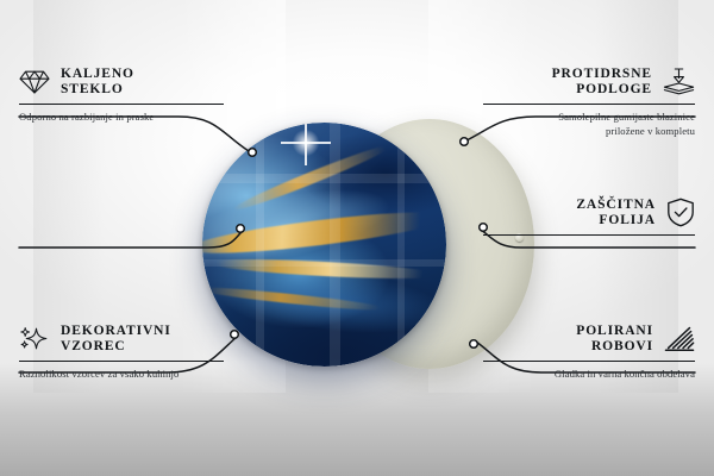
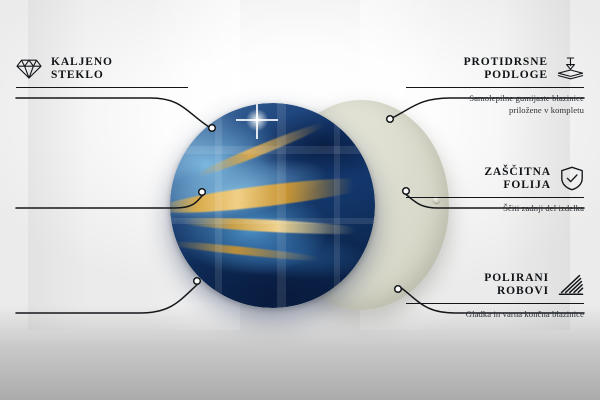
  KALJENO
  STEKLO
- Odporno na razbijanje in praske
- DEKORATIVNI
- VZOREC
- Raznolikost vzorcev za vsako kuhinjo
  PROTIDRSNE
  PODLOGE
  Samolepilne gumijaste blazinice
  priložene v kompletu
  ZAŠČITNA
  FOLIJA
+ Ščiti zadnji del izdelka
  POLIRANI
  ROBOVI
- Gladka in varna končna obdelava
+ Gladka in varna končna blazinice
